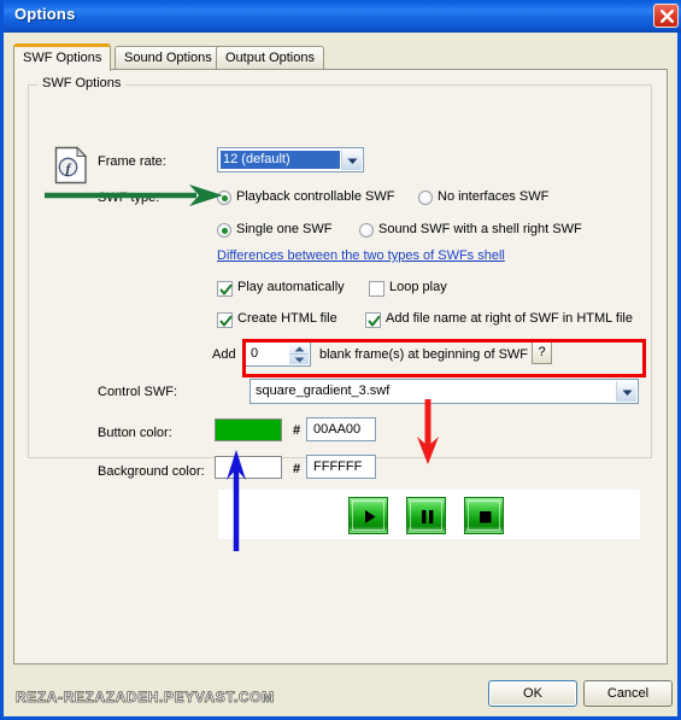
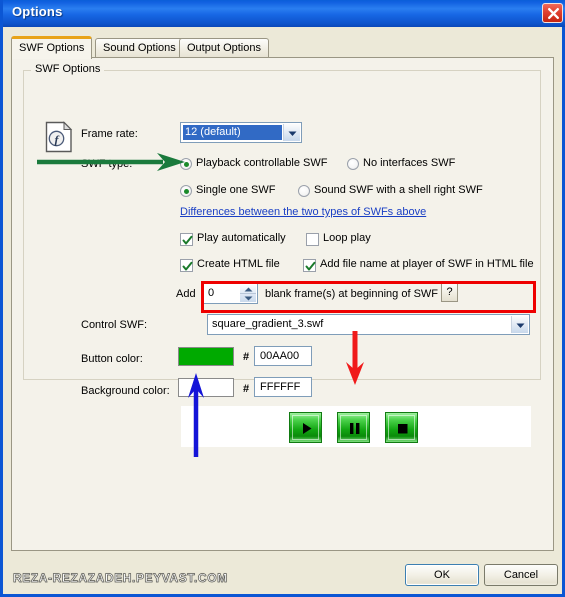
  Options
  SWF Options
  Sound Options
  Output Options
  SWF Options
  f
  Frame rate:
  12 (default)
  Playback controllable SWF
  No interfaces SWF
  Single one SWF
  Sound SWF with a shell right SWF
- Differences between the two types of SWFs shell
+ Differences between the two types of SWFs above
  Play automatically
  Loop play
  Create HTML file
- Add file name at right of SWF in HTML file
+ Add file name at player of SWF in HTML file
  Add
  0
  blank frame(s) at beginning of SWF
  ?
  Control SWF:
  square_gradient_3.swf
  Button color:
  #
  00AA00
  Background color:
  #
  FFFFFF
  OK
  Cancel
  REZA-REZAZADEH.PEYVAST.COM
